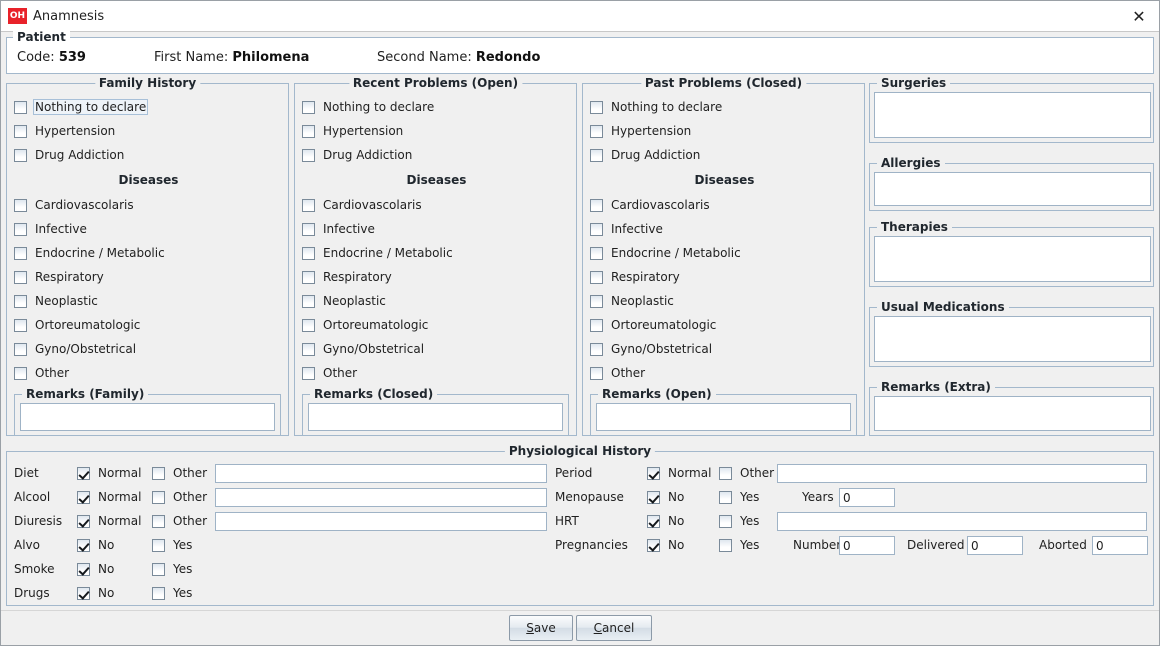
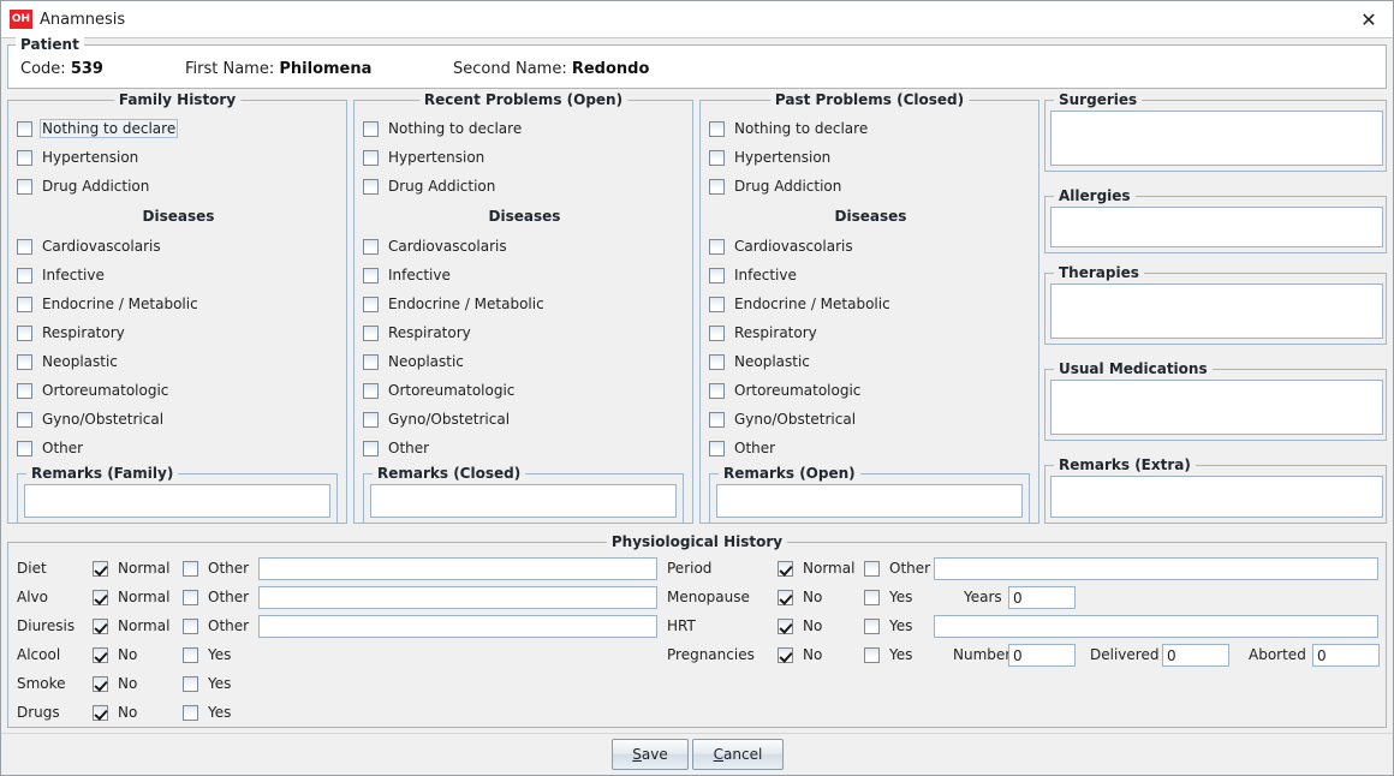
  OH
  Anamnesis
  ✕
  Patient
  Code: 539
  First Name: Philomena
  Second Name: Redondo
  Family History
  Nothing to declare
  Hypertension
  Drug Addiction
  Diseases
  Cardiovascolaris
  Infective
  Endocrine / Metabolic
  Respiratory
  Neoplastic
  Ortoreumatologic
  Gyno/Obstetrical
  Other
  Remarks (Family)
  Recent Problems (Open)
  Nothing to declare
  Hypertension
  Drug Addiction
  Diseases
  Cardiovascolaris
  Infective
  Endocrine / Metabolic
  Respiratory
  Neoplastic
  Ortoreumatologic
  Gyno/Obstetrical
  Other
  Remarks (Closed)
  Past Problems (Closed)
  Nothing to declare
  Hypertension
  Drug Addiction
  Diseases
  Cardiovascolaris
  Infective
  Endocrine / Metabolic
  Respiratory
  Neoplastic
  Ortoreumatologic
  Gyno/Obstetrical
  Other
  Remarks (Open)
  Surgeries
  Allergies
  Therapies
  Usual Medications
  Remarks (Extra)
  Physiological History
  Diet
  Normal
  Other
- Alcool
+ Alvo
  Normal
  Other
  Diuresis
  Normal
  Other
- Alvo
+ Alcool
  No
  Yes
  Smoke
  No
  Yes
  Drugs
  No
  Yes
  Period
  Normal
  Other
  Menopause
  No
  Yes
  HRT
  No
  Yes
  Pregnancies
  No
  Yes
  Years
  0
  Numbe
  0
  Delivered
  0
  Aborted
  0
  Save
  Cancel
